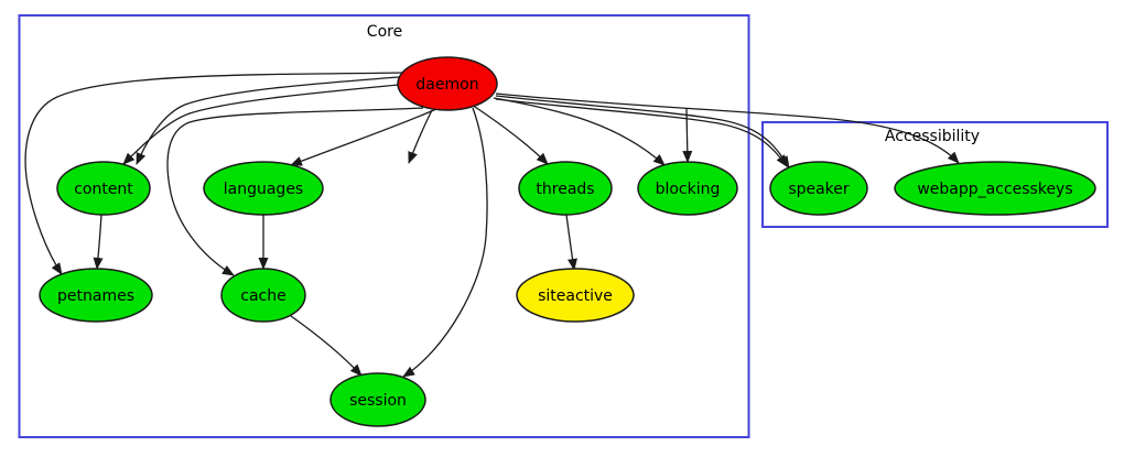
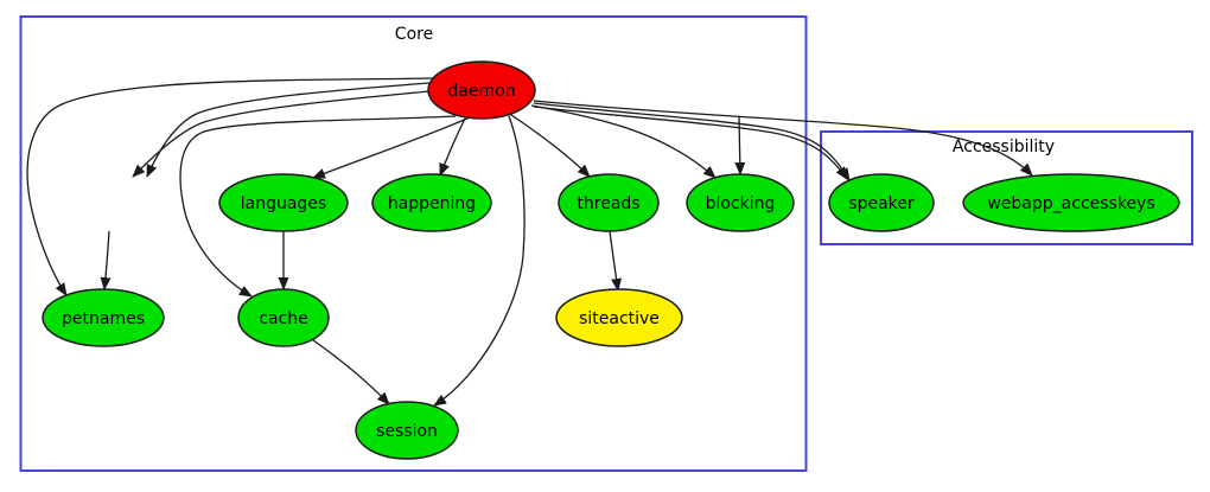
  daemon
- content
  languages
+ happening
  threads
  blocking
  speaker
  webapp_accesskeys
  petnames
  cache
  siteactive
  session
  Core
  Accessibility
